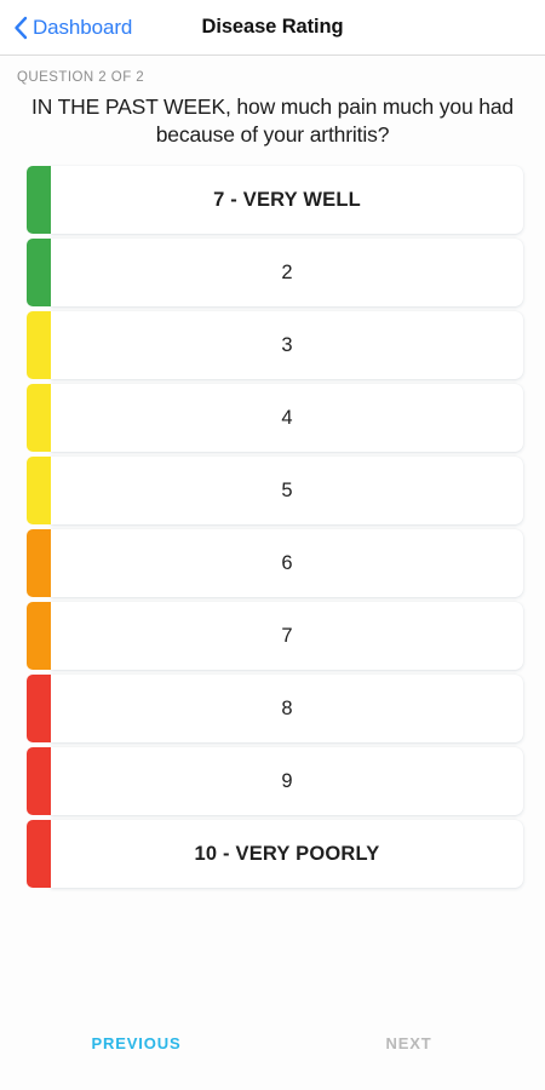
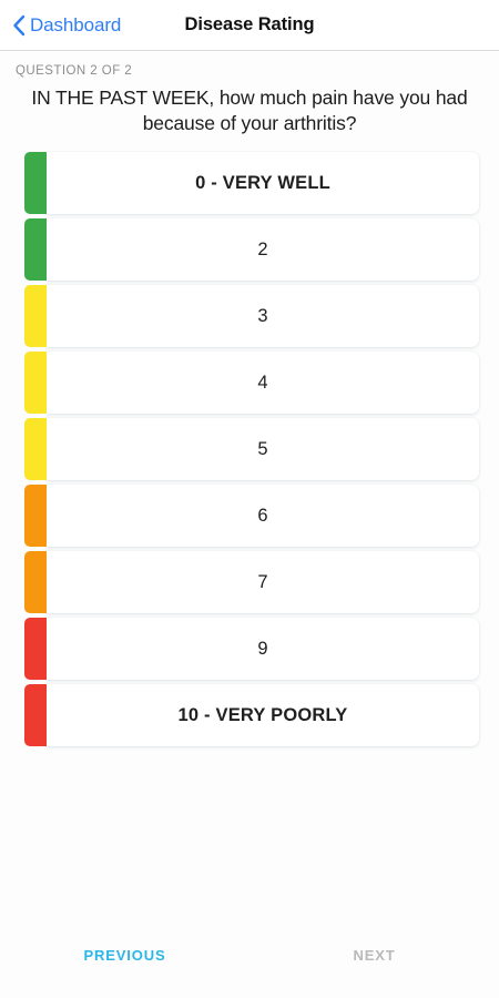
  Dashboard
  Disease Rating
  QUESTION 2 OF 2
- IN THE PAST WEEK, how much pain much you had because of your arthritis?
+ IN THE PAST WEEK, how much pain have you had because of your arthritis?
- 7 - VERY WELL
+ 0 - VERY WELL
  2
  3
  4
  5
  6
  7
- 8
  9
  10 - VERY POORLY
  PREVIOUS
  NEXT
